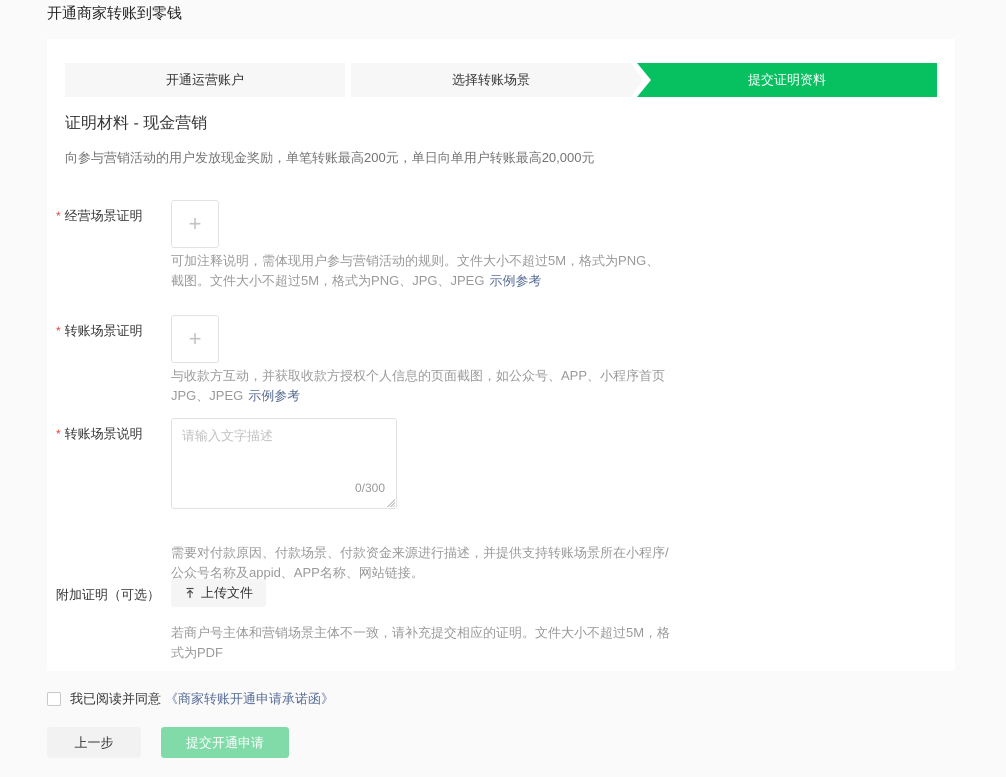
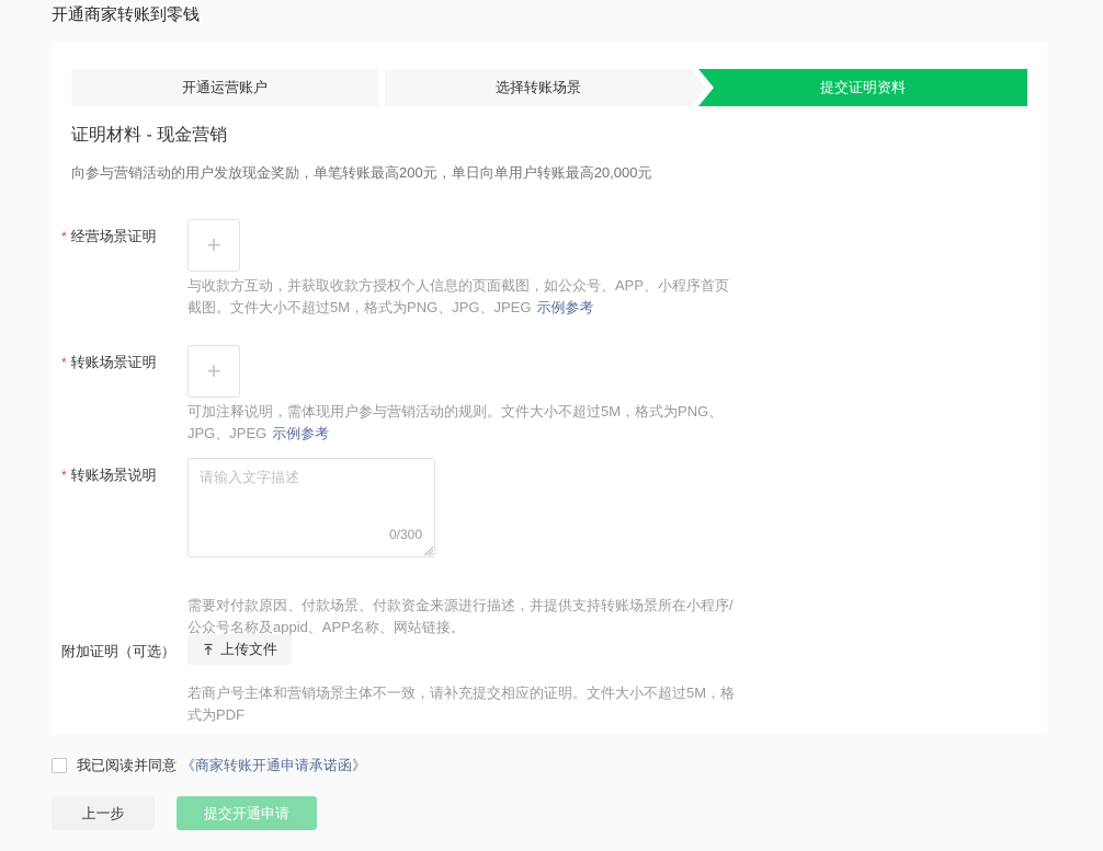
  开通商家转账到零钱
  开通运营账户
  选择转账场景
  提交证明资料
  证明材料 - 现金营销
  向参与营销活动的用户发放现金奖励，单笔转账最高200元，单日向单用户转账最高20,000元
  * 经营场景证明
  +
- 可加注释说明，需体现用户参与营销活动的规则。文件大小不超过5M，格式为PNG、
+ 与收款方互动，并获取收款方授权个人信息的页面截图，如公众号、APP、小程序首页
  截图。文件大小不超过5M，格式为PNG、JPG、JPEG 示例参考
  * 转账场景证明
  +
- 与收款方互动，并获取收款方授权个人信息的页面截图，如公众号、APP、小程序首页
+ 可加注释说明，需体现用户参与营销活动的规则。文件大小不超过5M，格式为PNG、
  JPG、JPEG 示例参考
  * 转账场景说明
  请输入文字描述
  0/300
  需要对付款原因、付款场景、付款资金来源进行描述，并提供支持转账场景所在小程序/
  公众号名称及appid、APP名称、网站链接。
  附加证明（可选）
  上传文件
  若商户号主体和营销场景主体不一致，请补充提交相应的证明。文件大小不超过5M，格
  式为PDF
  我已阅读并同意
  《商家转账开通申请承诺函》
  上一步
  提交开通申请
